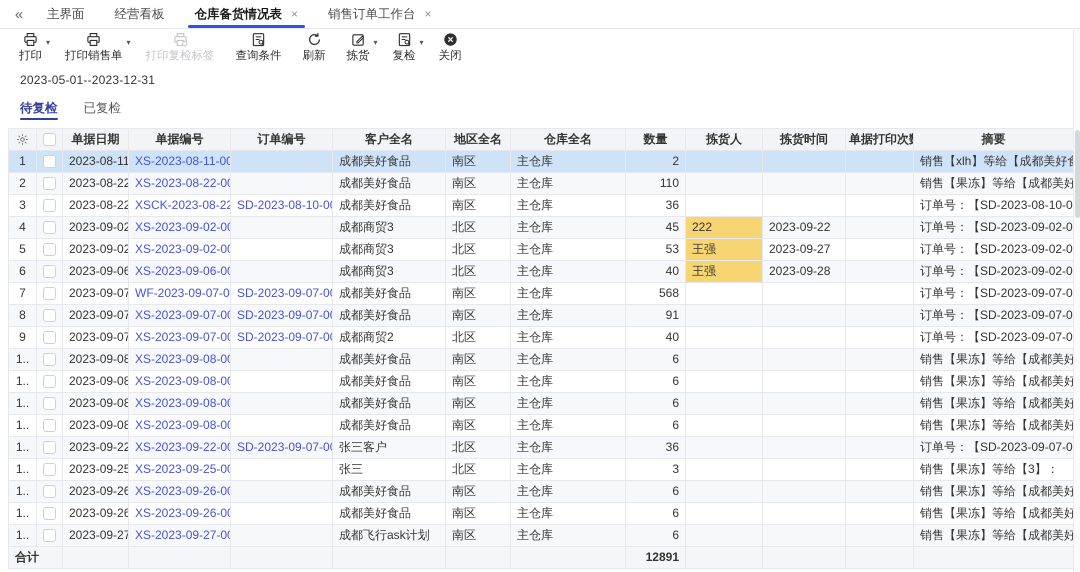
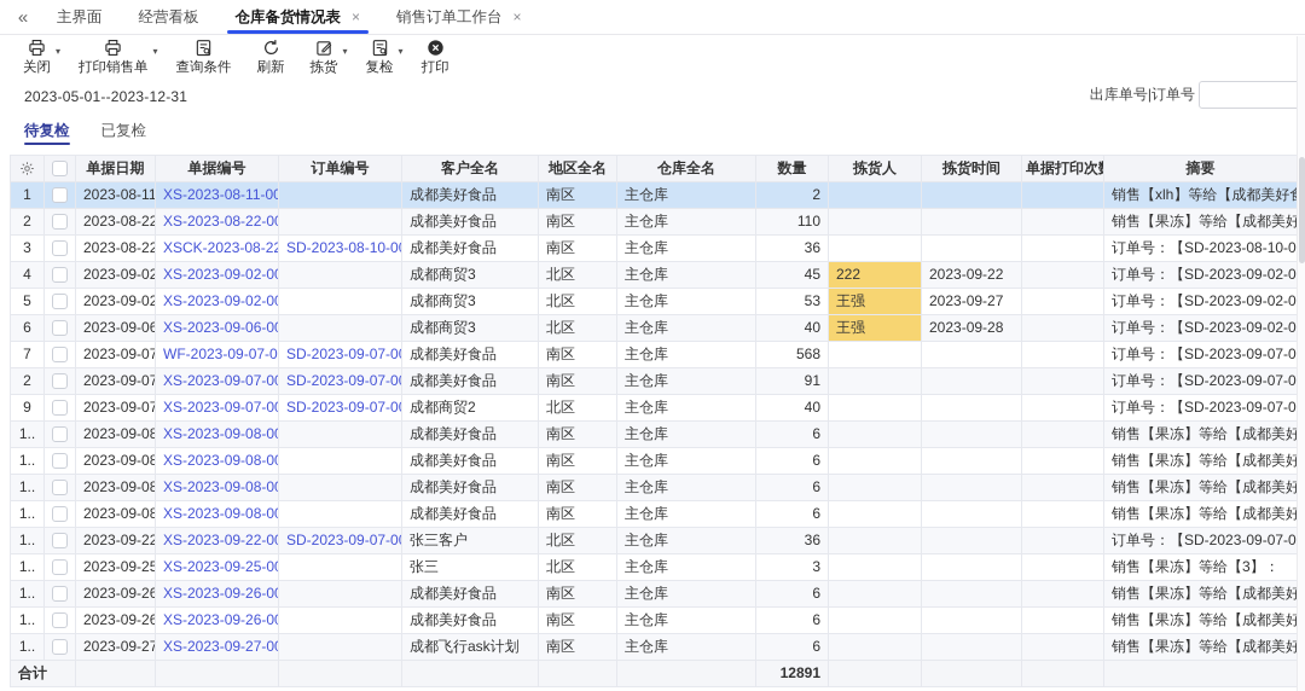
  «
  主界面
  经营看板
  仓库备货情况表
  ×
  销售订单工作台
  ×
- 打印
+ 关闭
  ▾
  打印销售单
  ▾
- 打印复检标签
  查询条件
  刷新
  拣货
  ▾
  复检
  ▾
- 关闭
+ 打印
  2023-05-01--2023-12-31
+ 出库单号|订单号
  待复检
  已复检
  		单据日期	单据编号	订单编号	客户全名	地区全名	仓库全名	数量	拣货人	拣货时间	单据打印次	摘要
  1		2023-08-11	XS-2023-08-11-00		成都美好食品	南区	主仓库	2				销售【xlh】等给【成都美好
  2		2023-08-22	XS-2023-08-22-0		成都美好食品	南区	主仓库	110				销售【果冻】等给【成都美好
  3		2023-08-22	XSCK-2023-08-22	SD-2023-08-10-0	成都美好食品	南区	主仓库	36				订单号：【SD-2023-08-10-0
  4		2023-09-02	XS-2023-09-02-0		成都商贸3	北区	主仓库	45	222	2023-09-22		订单号：【SD-2023-09-02-0
  5		2023-09-02	XS-2023-09-02-0		成都商贸3	北区	主仓库	53	王强	2023-09-27		订单号：【SD-2023-09-02-0
  6		2023-09-06	XS-2023-09-06-0		成都商贸3	北区	主仓库	40	王强	2023-09-28		订单号：【SD-2023-09-02-0
  7		2023-09-07	WF-2023-09-07-0	SD-2023-09-07-0	成都美好食品	南区	主仓库	568				订单号：【SD-2023-09-07-0
- 8		2023-09-07	XS-2023-09-07-0	SD-2023-09-07-0	成都美好食品	南区	主仓库	91				订单号：【SD-2023-09-07-0
+ 2		2023-09-07	XS-2023-09-07-0	SD-2023-09-07-0	成都美好食品	南区	主仓库	91				订单号：【SD-2023-09-07-0
  9		2023-09-07	XS-2023-09-07-0	SD-2023-09-07-0	成都商贸2	北区	主仓库	40				订单号：【SD-2023-09-07-0
  1..		2023-09-08	XS-2023-09-08-0		成都美好食品	南区	主仓库	6				销售【果冻】等给【成都美好
  1..		2023-09-08	XS-2023-09-08-0		成都美好食品	南区	主仓库	6				销售【果冻】等给【成都美好
  1..		2023-09-08	XS-2023-09-08-0		成都美好食品	南区	主仓库	6				销售【果冻】等给【成都美好
  1..		2023-09-08	XS-2023-09-08-0		成都美好食品	南区	主仓库	6				销售【果冻】等给【成都美好
  1..		2023-09-22	XS-2023-09-22-0	SD-2023-09-07-0	张三客户	北区	主仓库	36				订单号：【SD-2023-09-07-0
  1..		2023-09-25	XS-2023-09-25-0		张三	北区	主仓库	3				销售【果冻】等给【3】：
  1..		2023-09-26	XS-2023-09-26-0		成都美好食品	南区	主仓库	6				销售【果冻】等给【成都美好
  1..		2023-09-26	XS-2023-09-26-0		成都美好食品	南区	主仓库	6				销售【果冻】等给【成都美好
  1..		2023-09-27	XS-2023-09-27-0		成都飞行ask计划	南区	主仓库	6				销售【果冻】等给【成都美好
  合计							12891
